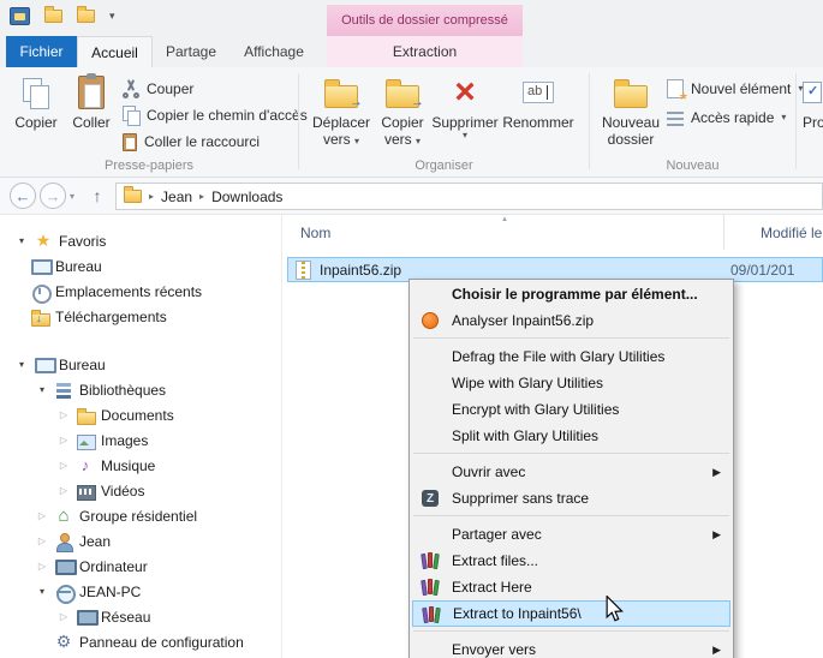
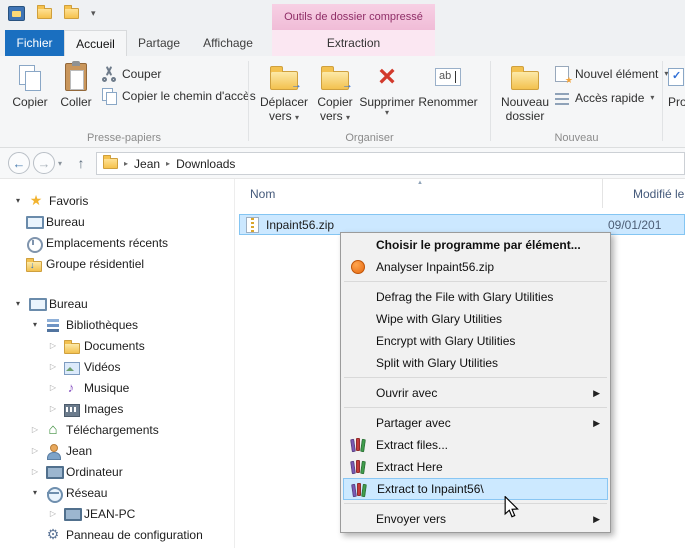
  ▾
  Outils de dossier compressé
  Fichier
  Accueil
  Partage
  Affichage
  Extraction
  Copier
  Coller
  Couper
  Copier le chemin d'accès
- Coller le raccourci
  Presse-papiers
  →
  Déplacer vers ▾
  →
  Copier vers ▾
  ×
  Supprimer
  ▾
  Renommer
  Organiser
  Nouveau dossier
  Nouvel élément
  ▾
  Accès rapide
  ▾
  Nouveau
  Pro
  ←
  →
  ▾
  ↑
  ▸
  Jean
  ▸
  Downloads
  ▾
  ★
  Favoris
  Bureau
  Emplacements récents
  ↓
- Téléchargements
+ Groupe résidentiel
  ▾
  Bureau
  ▾
  Bibliothèques
  ▷
  Documents
  ▷
- Images
+ Vidéos
  ▷
  ♪
  Musique
  ▷
- Vidéos
+ Images
  ▷
  ⌂
- Groupe résidentiel
+ Téléchargements
  ▷
  Jean
  ▷
  Ordinateur
  ▾
- JEAN-PC
+ Réseau
  ▷
- Réseau
+ JEAN-PC
  ⚙
  Panneau de configuration
  Nom
  Modifié le
  Inpaint56.zip
  09/01/201
  Choisir le programme par élément...
  Analyser Inpaint56.zip
  Defrag the File with Glary Utilities
  Wipe with Glary Utilities
  Encrypt with Glary Utilities
  Split with Glary Utilities
  Ouvrir avec
  ▶
- Z
- Supprimer sans trace
  Partager avec
  ▶
  Extract files...
  Extract Here
  Extract to Inpaint56\
  Envoyer vers
  ▶
